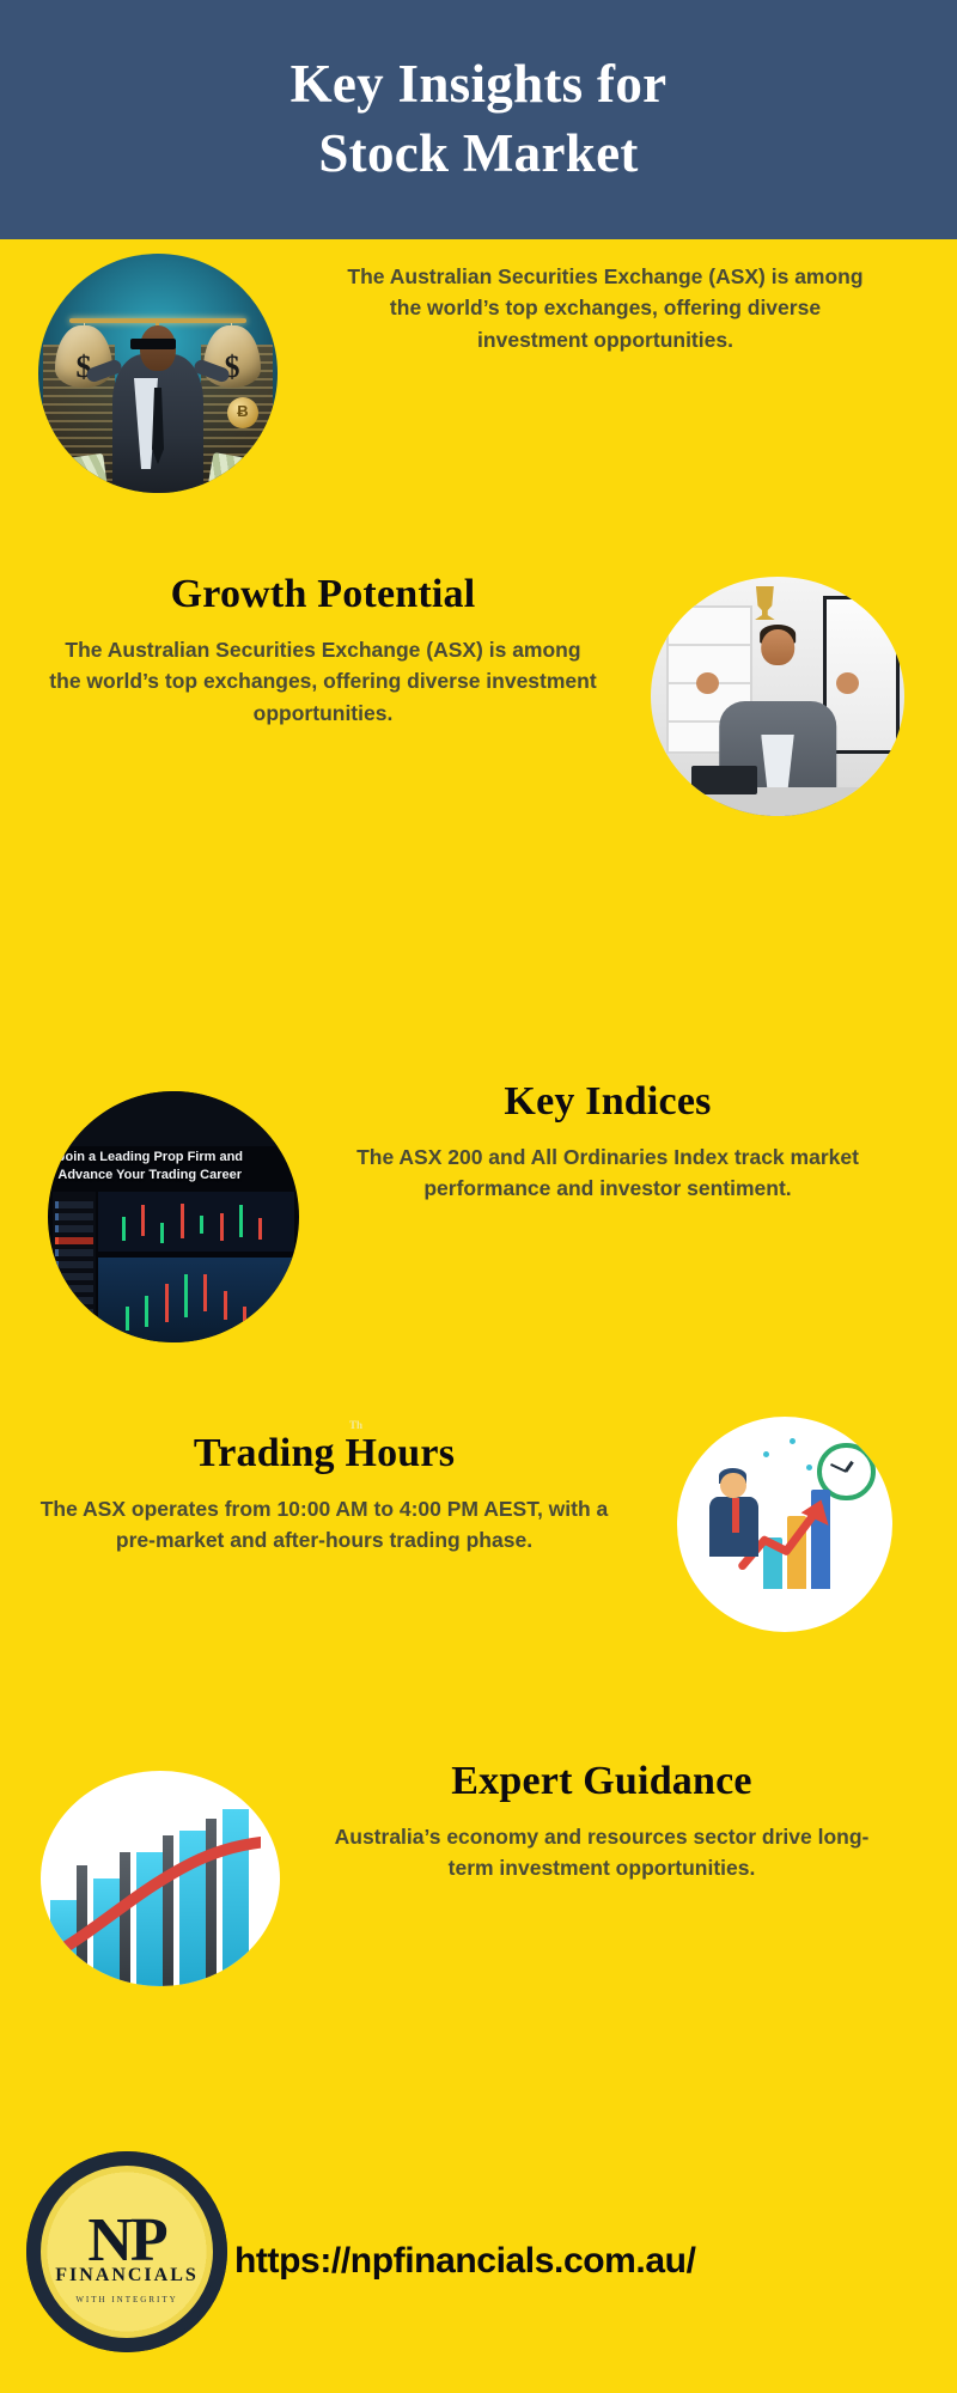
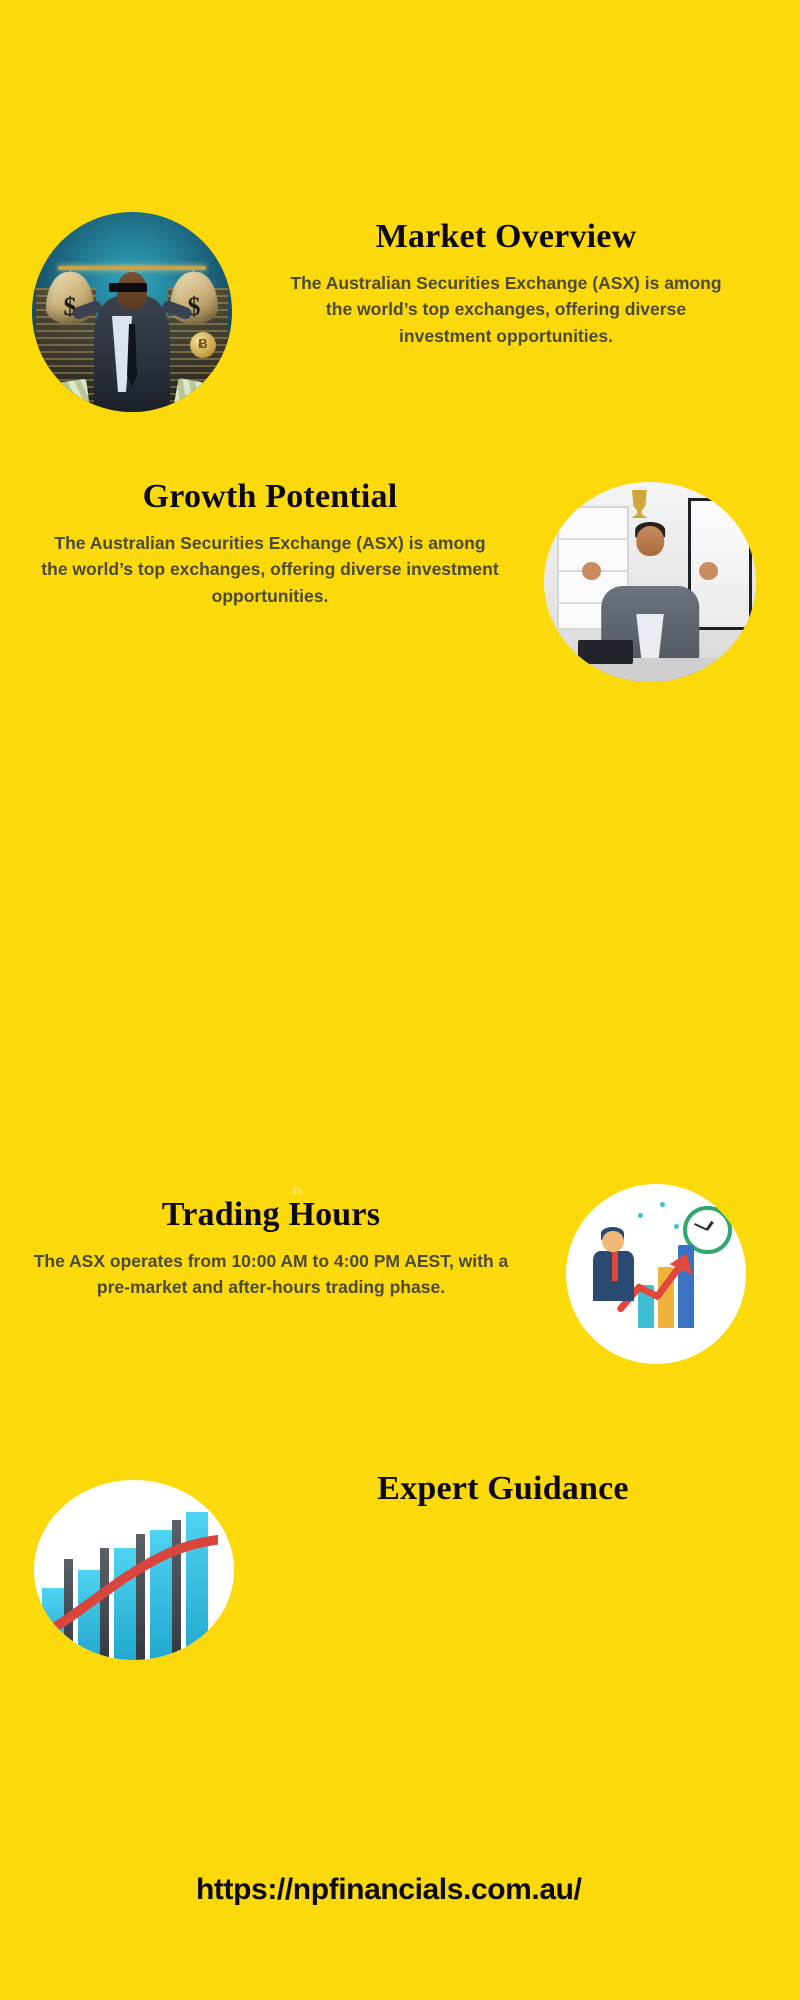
- Key Insights for
- Stock Market
  $
  $
  Ƀ
+ Market Overview
  The Australian Securities Exchange (ASX) is among the world’s top exchanges, offering diverse investment opportunities.
  Growth Potential
  The Australian Securities Exchange (ASX) is among the world’s top exchanges, offering diverse investment opportunities.
- Join a Leading Prop Firm and
- Advance Your Trading Career
- Key Indices
- The ASX 200 and All Ordinaries Index track market performance and investor sentiment.
  Th
  Trading Hours
  The ASX operates from 10:00 AM to 4:00 PM AEST, with a pre-market and after-hours trading phase.
  Expert Guidance
- Australia’s economy and resources sector drive long-term investment opportunities.
- NP
- FINANCIALS
- WITH INTEGRITY
  https://npfinancials.com.au/
